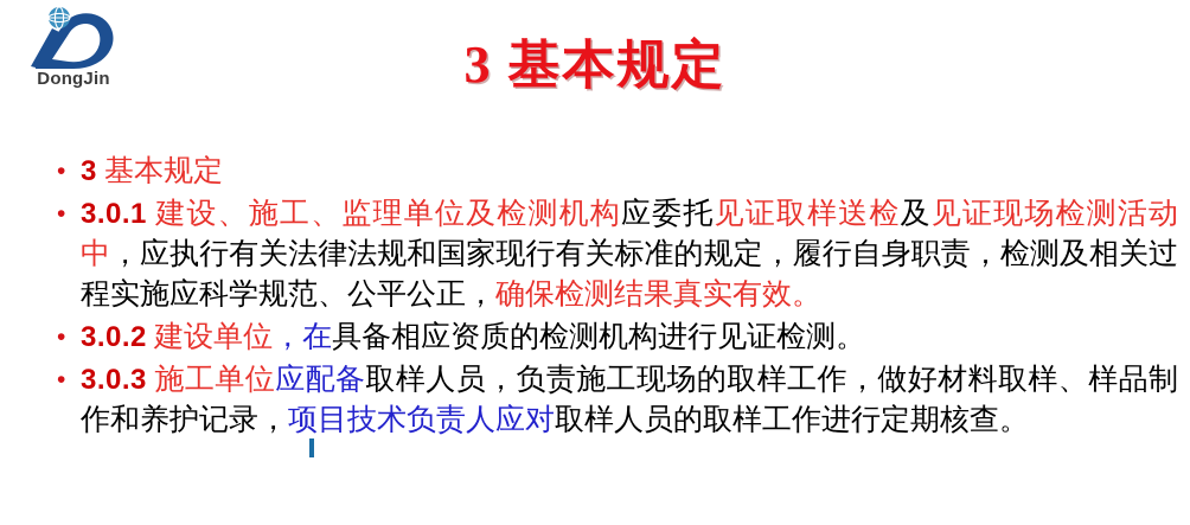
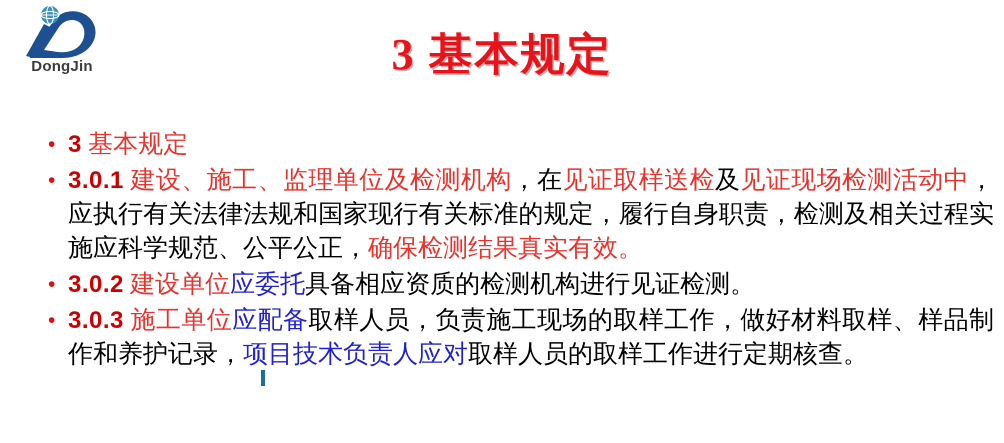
  DongJin
  3 基本规定
  •
  3 基本规定
  •
- 3.0.1 建设、施工、监理单位及检测机构应委托见证取样送检及见证现场检测活动中，应执行有关法律法规和国家现行有关标准的规定，履行自身职责，检测及相关过程实施应科学规范、公平公正，确保检测结果真实有效。
+ 3.0.1 建设、施工、监理单位及检测机构，在见证取样送检及见证现场检测活动中，应执行有关法律法规和国家现行有关标准的规定，履行自身职责，检测及相关过程实施应科学规范、公平公正，确保检测结果真实有效。
  •
- 3.0.2 建设单位，在具备相应资质的检测机构进行见证检测。
+ 3.0.2 建设单位应委托具备相应资质的检测机构进行见证检测。
  •
  3.0.3 施工单位应配备取样人员，负责施工现场的取样工作，做好材料取样、样品制作和养护记录，项目技术负责人应对取样人员的取样工作进行定期核查。
